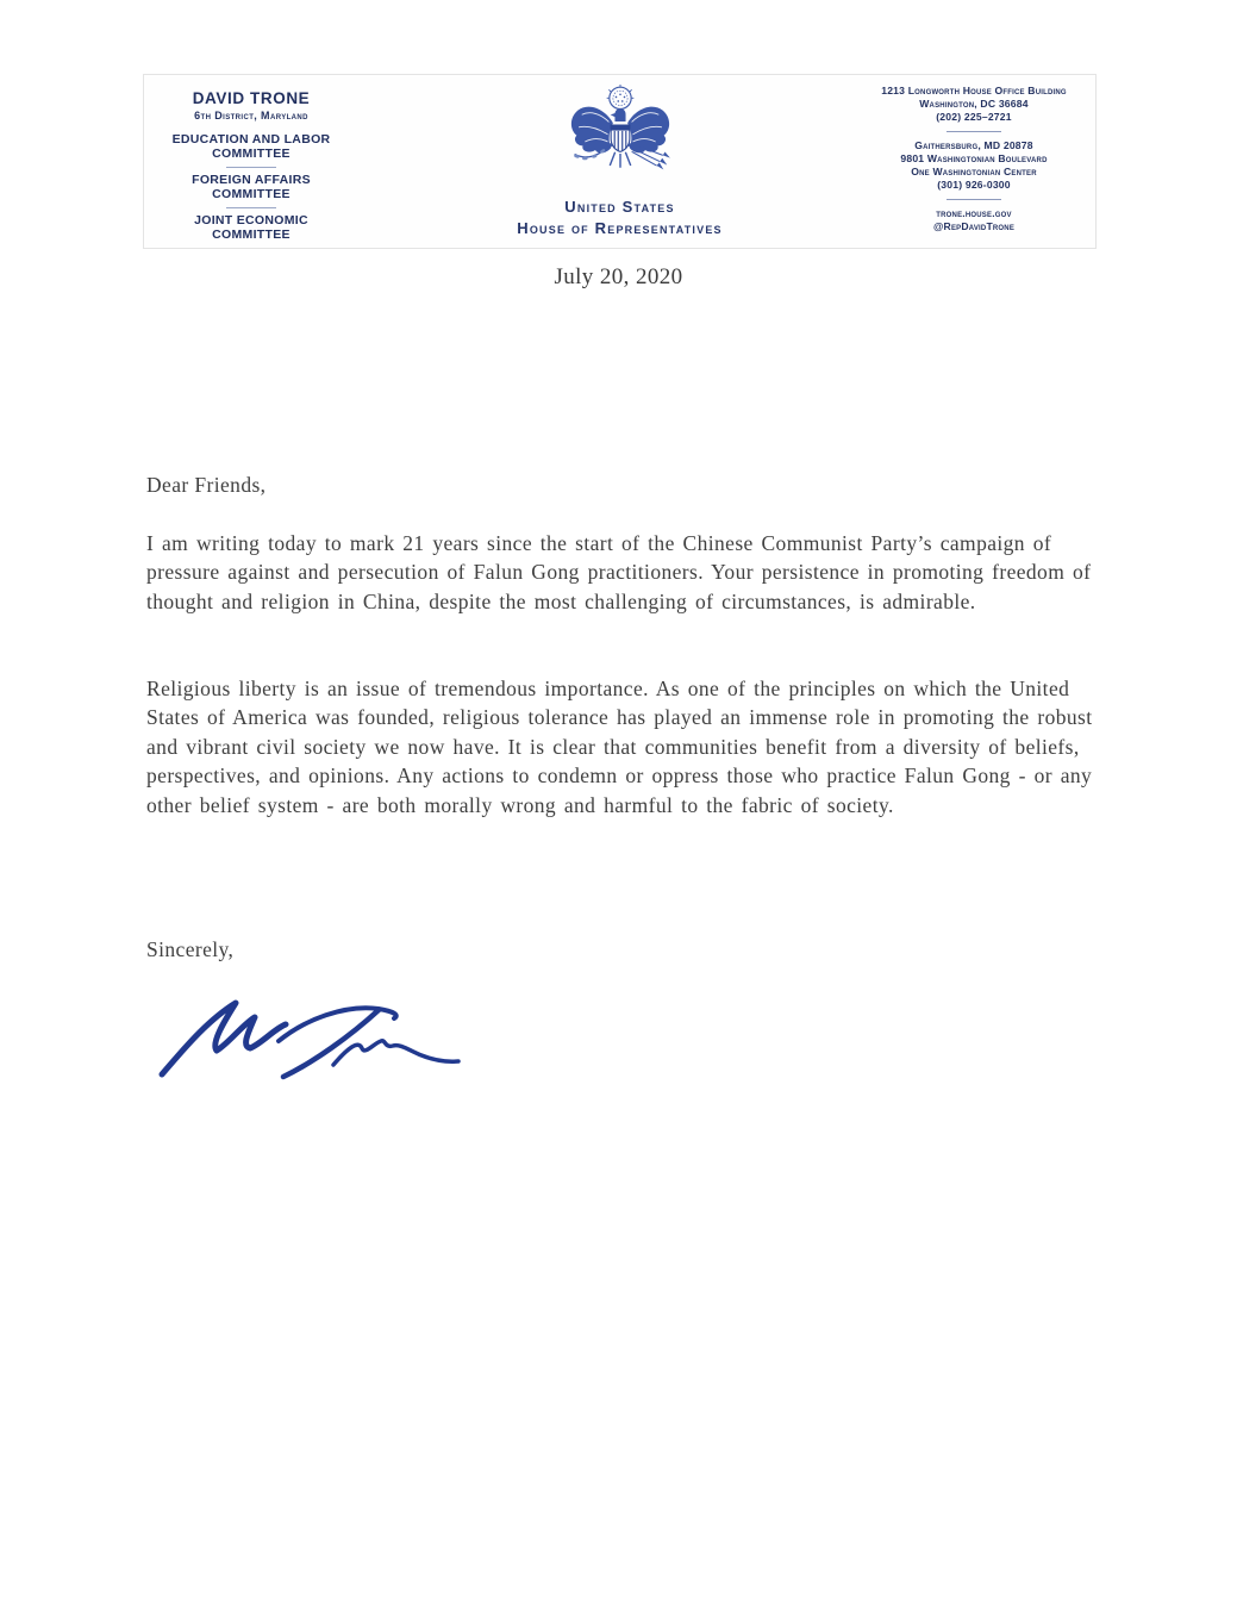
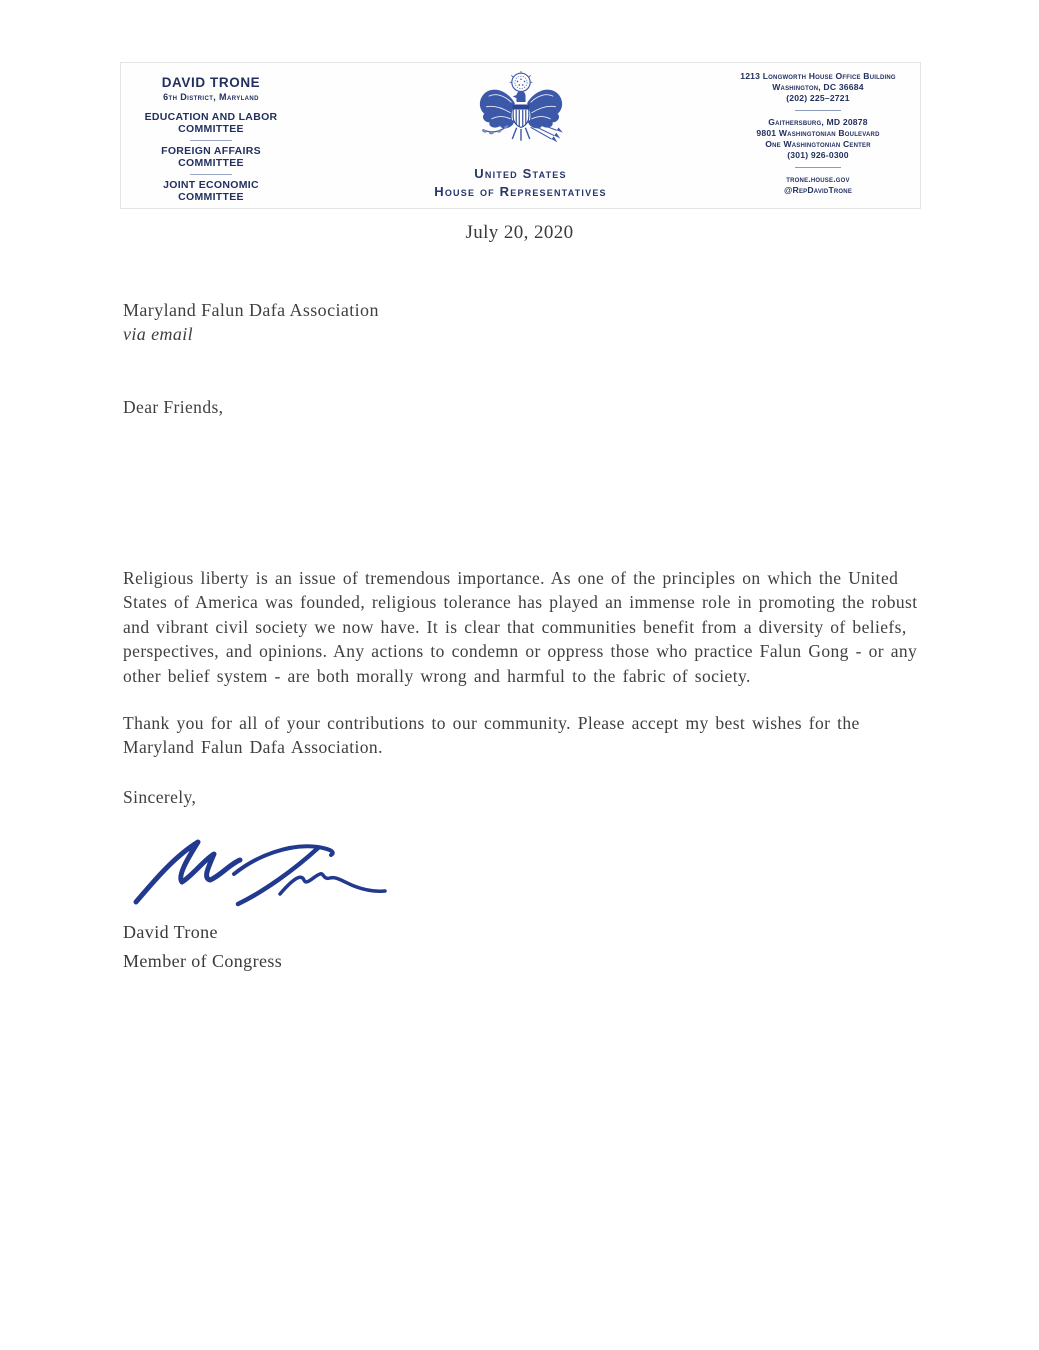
  DAVID TRONE
  6th District, Maryland
  EDUCATION AND LABOR
  COMMITTEE
  FOREIGN AFFAIRS
  COMMITTEE
  JOINT ECONOMIC
  COMMITTEE
  United States
  House of Representatives
  1213 Longworth House Office Building
  Washington, DC 36684
  (202) 225–2721
  Gaithersburg, MD 20878
  9801 Washingtonian Boulevard
  One Washingtonian Center
  (301) 926-0300
  trone.house.gov
  @RepDavidTrone
  July 20, 2020
+ Maryland Falun Dafa Association
+ via email
  Dear Friends,
- I am writing today to mark 21 years since the start of the Chinese Communist Party’s campaign of pressure against and persecution of Falun Gong practitioners. Your persistence in promoting freedom of thought and religion in China, despite the most challenging of circumstances, is admirable.
  Religious liberty is an issue of tremendous importance. As one of the principles on which the United States of America was founded, religious tolerance has played an immense role in promoting the robust and vibrant civil society we now have. It is clear that communities benefit from a diversity of beliefs, perspectives, and opinions. Any actions to condemn or oppress those who practice Falun Gong - or any other belief system - are both morally wrong and harmful to the fabric of society.
+ Thank you for all of your contributions to our community. Please accept my best wishes for the Maryland Falun Dafa Association.
  Sincerely,
+ David Trone
+ Member of Congress
